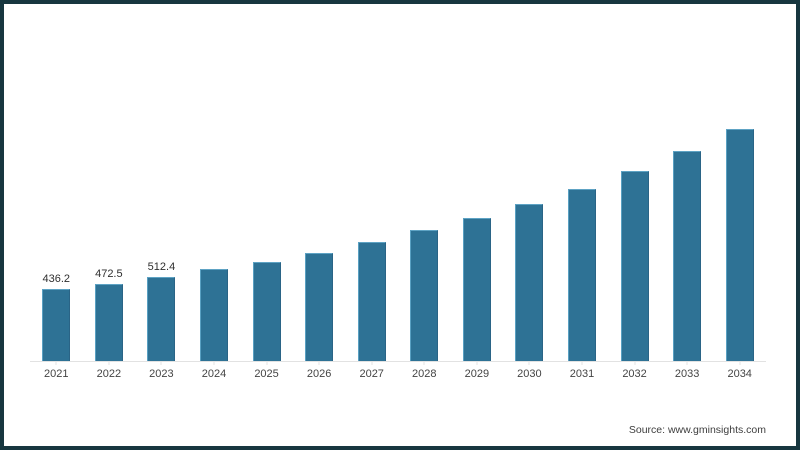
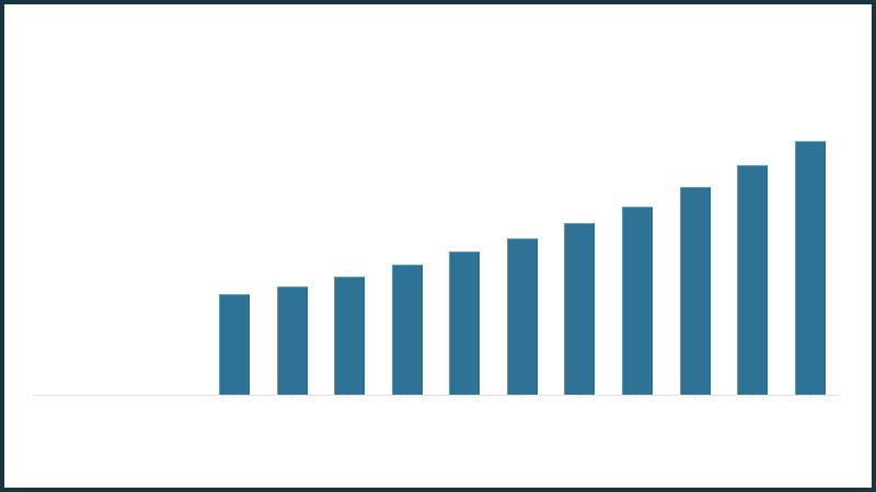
- 436.2
- 472.5
- 512.4
- 2021
- 2022
- 2023
- 2024
- 2025
- 2026
- 2027
- 2028
- 2029
- 2030
- 2031
- 2032
- 2033
- 2034
- Source: www.gminsights.com
